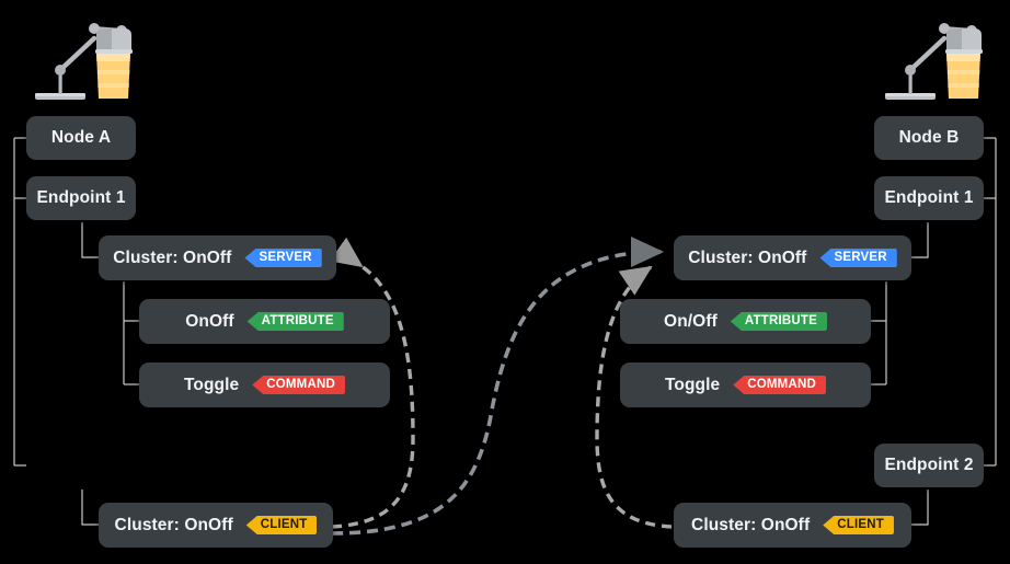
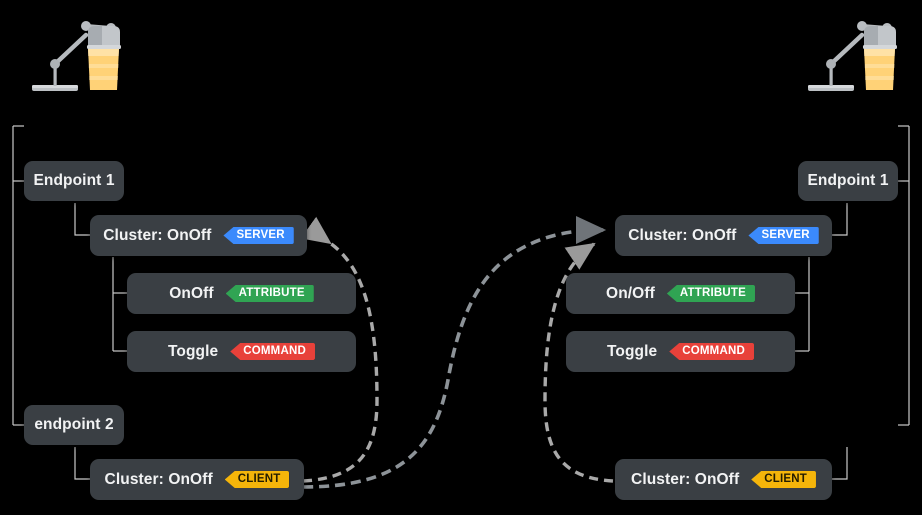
- Node A
  Endpoint 1
  Cluster: OnOff
  SERVER
  OnOff
  ATTRIBUTE
  Toggle
  COMMAND
+ endpoint 2
  Cluster: OnOff
  CLIENT
- Node B
  Endpoint 1
  Cluster: OnOff
  SERVER
  On/Off
  ATTRIBUTE
  Toggle
  COMMAND
- Endpoint 2
  Cluster: OnOff
  CLIENT
